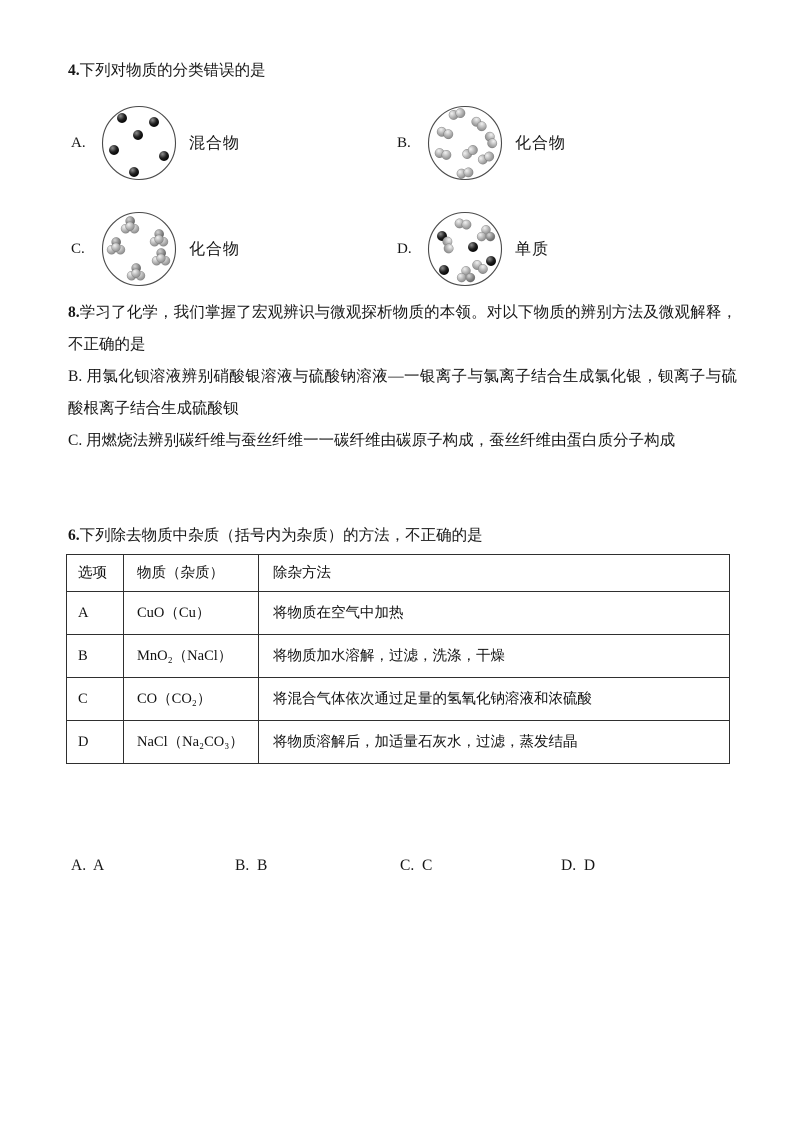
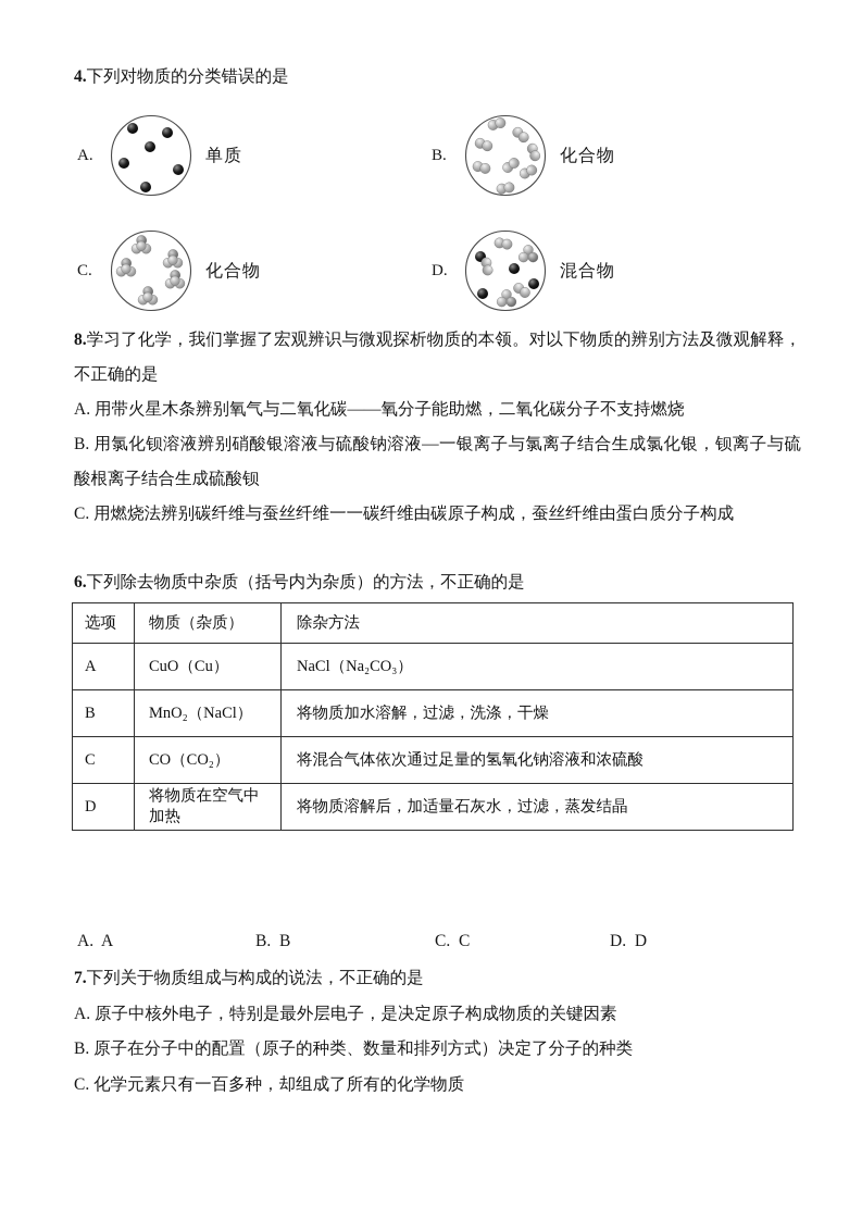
  4.下列对物质的分类错误的是
  A.
- 混合物
+ 单质
  B.
  化合物
  C.
  化合物
  D.
- 单质
+ 混合物
  8.学习了化学，我们掌握了宏观辨识与微观探析物质的本领。对以下物质的辨别方法及微观解释，不正确的是
+ A. 用带火星木条辨别氧气与二氧化碳——氧分子能助燃，二氧化碳分子不支持燃烧
  B. 用氯化钡溶液辨别硝酸银溶液与硫酸钠溶液—一银离子与氯离子结合生成氯化银，钡离子与硫酸根离子结合生成硫酸钡
  C. 用燃烧法辨别碳纤维与蚕丝纤维一一碳纤维由碳原子构成，蚕丝纤维由蛋白质分子构成
  6.下列除去物质中杂质（括号内为杂质）的方法，不正确的是
  选项	物质（杂质）	除杂方法
- A	CuO（Cu）	将物质在空气中加热
+ A	CuO（Cu）	NaCl（Na₂CO₃）
  B	MnO₂（NaCl）	将物质加水溶解，过滤，洗涤，干燥
  C	CO（CO₂）	将混合气体依次通过足量的氢氧化钠溶液和浓硫酸
- D	NaCl（Na₂CO₃）	将物质溶解后，加适量石灰水，过滤，蒸发结晶
+ D	将物质在空气中加热	将物质溶解后，加适量石灰水，过滤，蒸发结晶
  A. A
  B. B
  C. C
  D. D
+ 7.下列关于物质组成与构成的说法，不正确的是
+ A. 原子中核外电子，特别是最外层电子，是决定原子构成物质的关键因素
+ B. 原子在分子中的配置（原子的种类、数量和排列方式）决定了分子的种类
+ C. 化学元素只有一百多种，却组成了所有的化学物质
